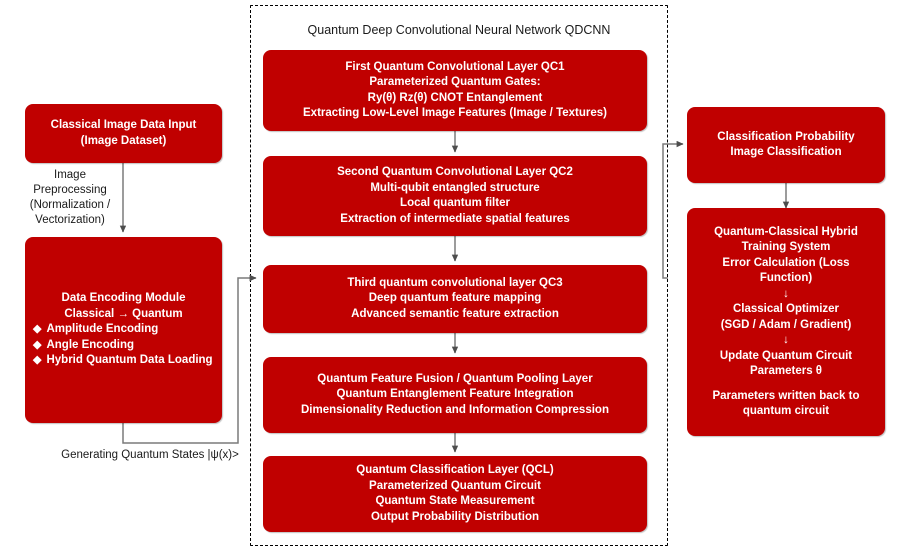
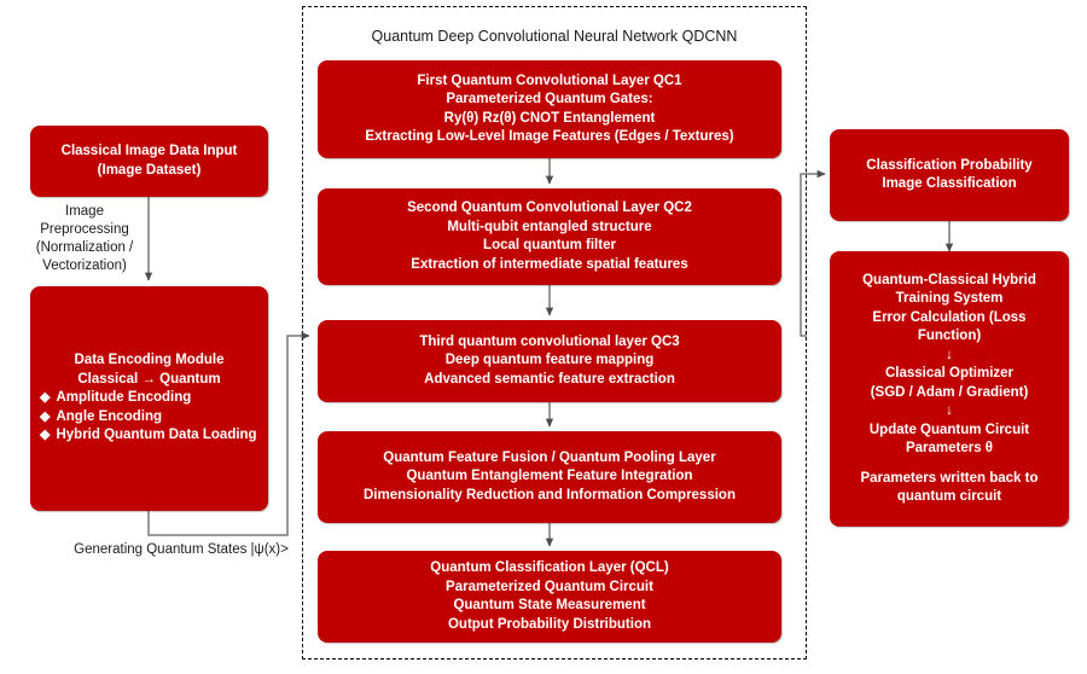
  Quantum Deep Convolutional Neural Network QDCNN
  Classical Image Data Input
  (Image Dataset)
  Image
  Preprocessing
  (Normalization /
  Vectorization)
  Data Encoding Module
  Classical → Quantum
  ◆
  Amplitude Encoding
  ◆
  Angle Encoding
  ◆
  Hybrid Quantum Data Loading
  Generating Quantum States |ψ(x)>
  First Quantum Convolutional Layer QC1
  Parameterized Quantum Gates:
  Ry(θ) Rz(θ) CNOT Entanglement
- Extracting Low-Level Image Features (Image / Textures)
+ Extracting Low-Level Image Features (Edges / Textures)
  Second Quantum Convolutional Layer QC2
  Multi-qubit entangled structure
  Local quantum filter
  Extraction of intermediate spatial features
  Third quantum convolutional layer QC3
  Deep quantum feature mapping
  Advanced semantic feature extraction
  Quantum Feature Fusion / Quantum Pooling Layer
  Quantum Entanglement Feature Integration
  Dimensionality Reduction and Information Compression
  Quantum Classification Layer (QCL)
  Parameterized Quantum Circuit
  Quantum State Measurement
  Output Probability Distribution
  Classification Probability
  Image Classification
  Quantum-Classical Hybrid
  Training System
  Error Calculation (Loss
  Function)
  ↓
  Classical Optimizer
  (SGD / Adam / Gradient)
  ↓
  Update Quantum Circuit
  Parameters θ
  Parameters written back to
  quantum circuit
